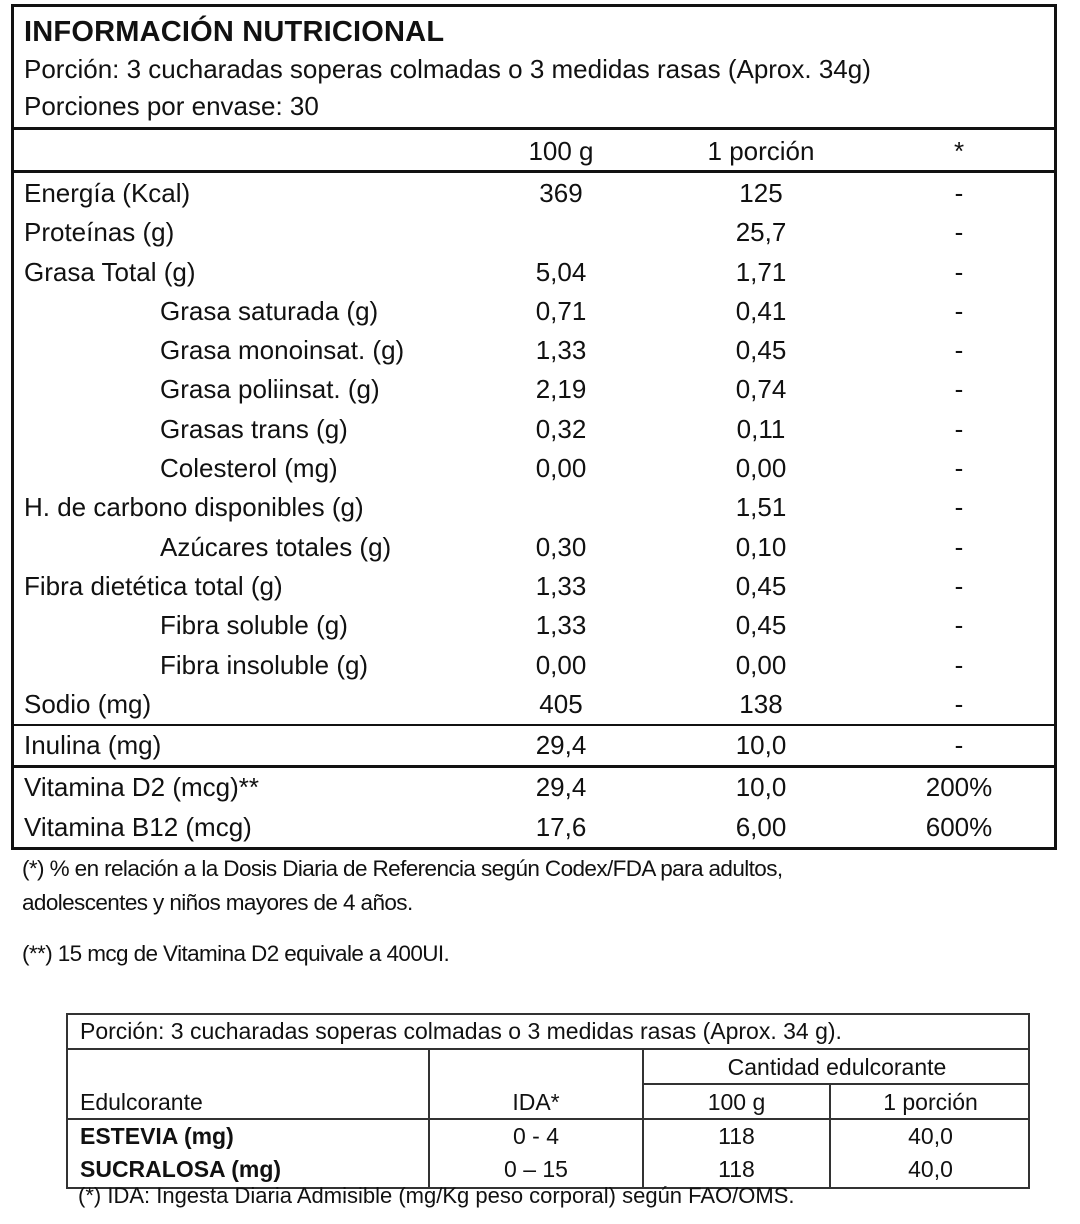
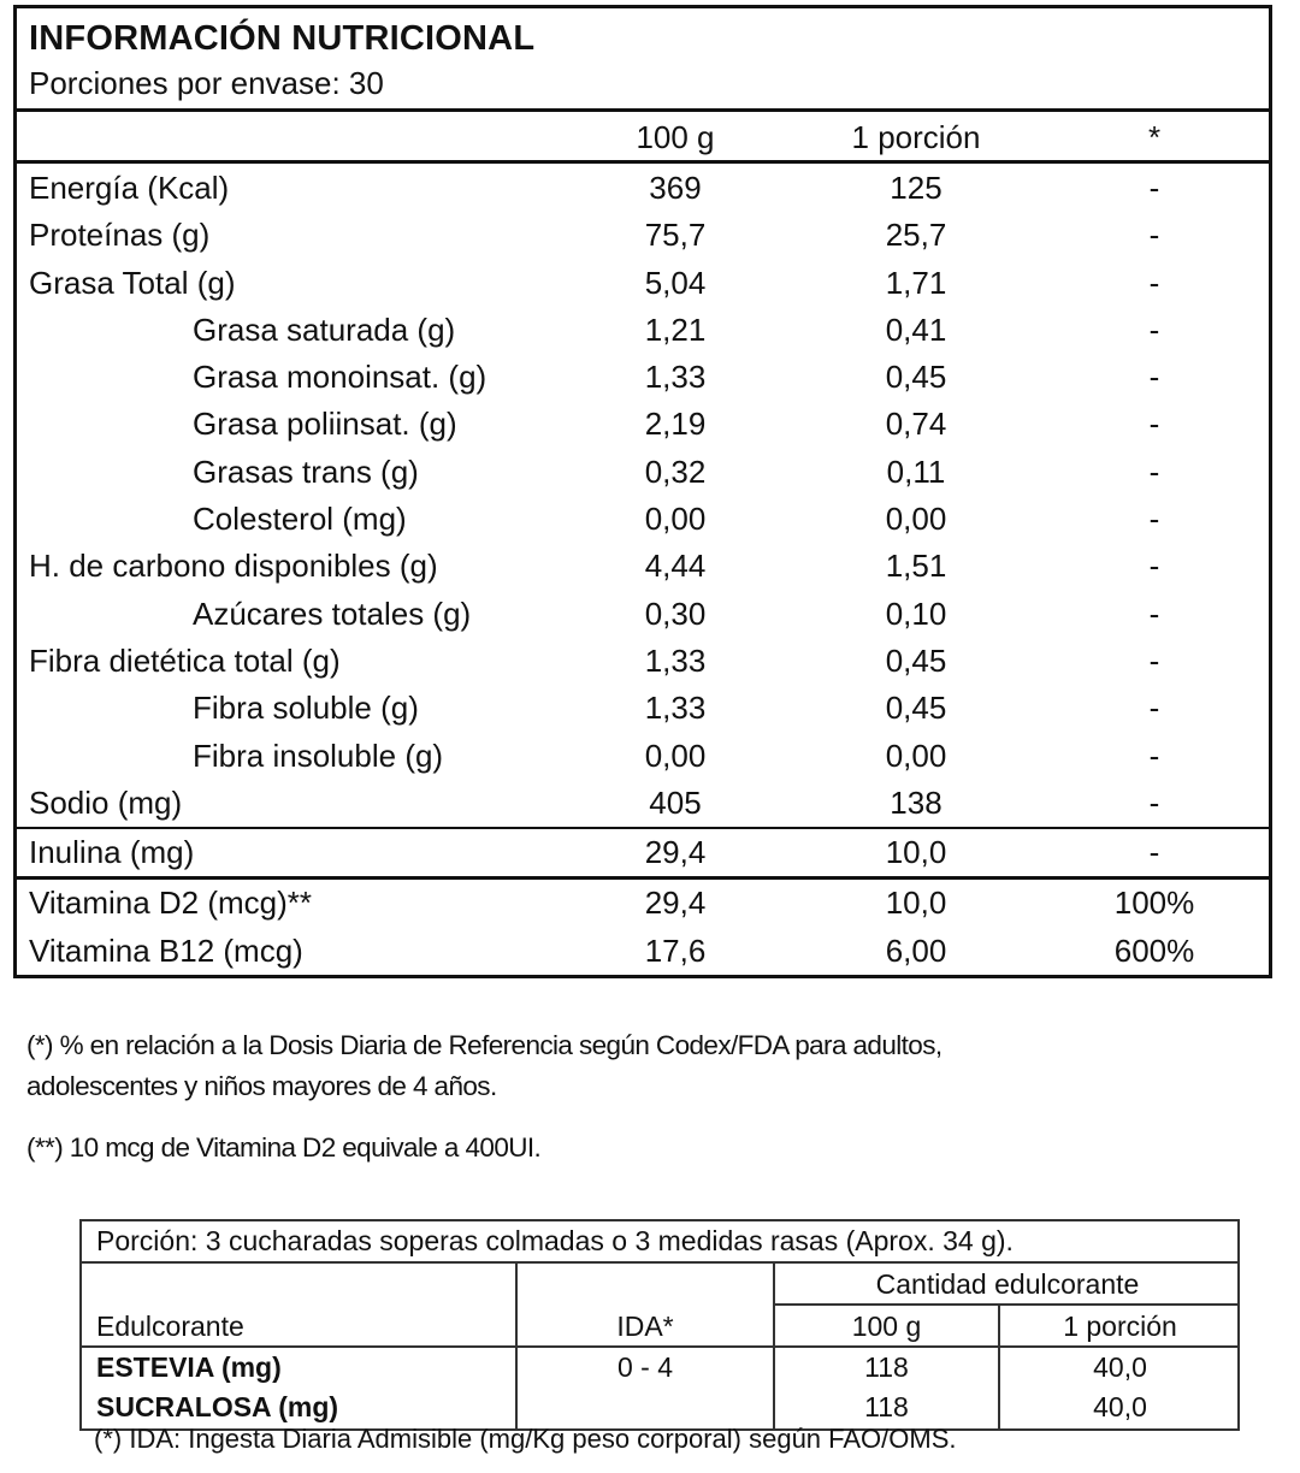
  INFORMACIÓN NUTRICIONAL
- Porción: 3 cucharadas soperas colmadas o 3 medidas rasas (Aprox. 34g)
  Porciones por envase: 30
  100 g
  1 porción
  *
  Energía (Kcal)
  369
  125
  -
  Proteínas (g)
+ 75,7
  25,7
  -
  Grasa Total (g)
  5,04
  1,71
  -
  Grasa saturada (g)
- 0,71
+ 1,21
  0,41
  -
  Grasa monoinsat. (g)
  1,33
  0,45
  -
  Grasa poliinsat. (g)
  2,19
  0,74
  -
  Grasas trans (g)
  0,32
  0,11
  -
  Colesterol (mg)
  0,00
  0,00
  -
  H. de carbono disponibles (g)
+ 4,44
  1,51
  -
  Azúcares totales (g)
  0,30
  0,10
  -
  Fibra dietética total (g)
  1,33
  0,45
  -
  Fibra soluble (g)
  1,33
  0,45
  -
  Fibra insoluble (g)
  0,00
  0,00
  -
  Sodio (mg)
  405
  138
  -
  Inulina (mg)
  29,4
  10,0
  -
  Vitamina D2 (mcg)**
  29,4
  10,0
- 200%
+ 100%
  Vitamina B12 (mcg)
  17,6
  6,00
  600%
  (*) % en relación a la Dosis Diaria de Referencia según Codex/FDA para adultos,
  adolescentes y niños mayores de 4 años.
- (**) 15 mcg de Vitamina D2 equivale a 400UI.
+ (**) 10 mcg de Vitamina D2 equivale a 400UI.
  Porción: 3 cucharadas soperas colmadas o 3 medidas rasas (Aprox. 34 g).
  Cantidad edulcorante
  Edulcorante
  IDA*
  100 g
  1 porción
  ESTEVIA (mg)
  0 - 4
  118
  40,0
  SUCRALOSA (mg)
- 0 – 15
  118
  40,0
  (*) IDA: Ingesta Diaria Admisible (mg/Kg peso corporal) según FAO/OMS.
